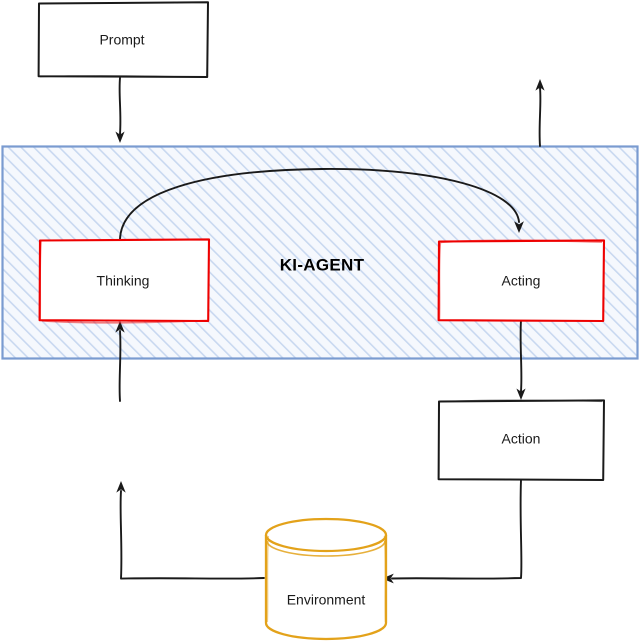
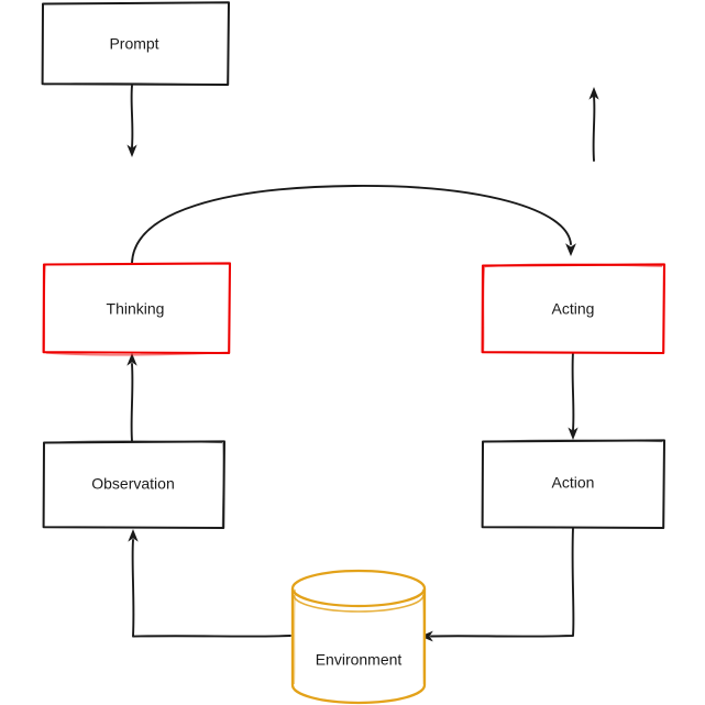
- KI-AGENT
  Prompt
  Thinking
  Acting
+ Observation
  Action
  Environment
